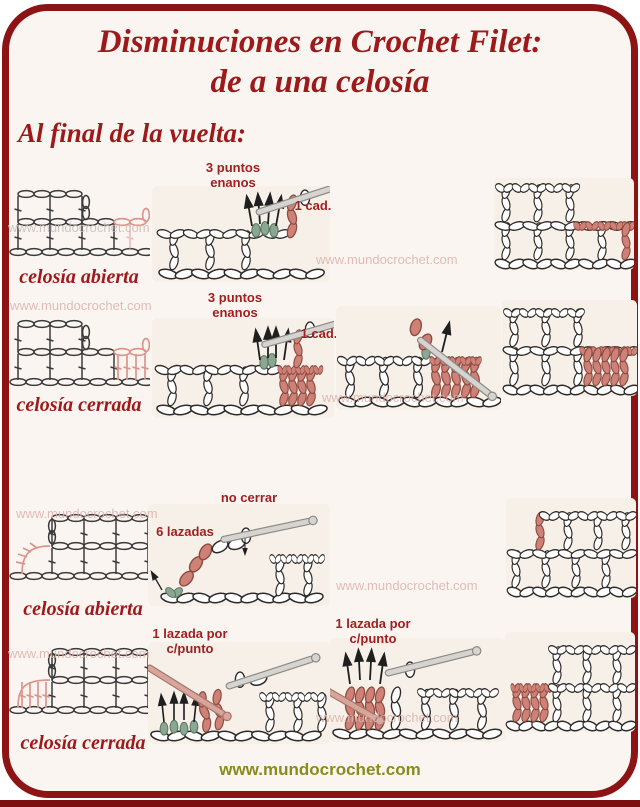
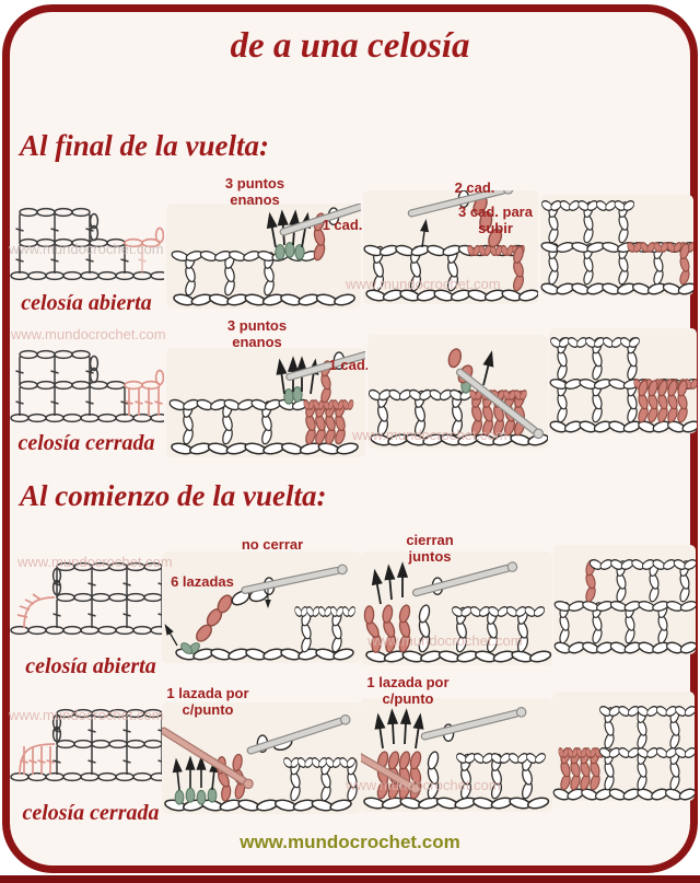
- Disminuciones en Crochet Filet:
  de a una celosía
  Al final de la vuelta:
  celosía abierta
  3 puntos enanos
  1 cad.
+ 2 cad.
+ 3 cad. para subir
  celosía cerrada
  3 puntos enanos
  1 cad.
+ Al comienzo de la vuelta:
  celosía abierta
  no cerrar
  6 lazadas
+ cierran juntos
  celosía cerrada
  1 lazada por c/punto
  1 lazada por c/punto
  www.mundocrochet.com
  www.mundocrochet.com
  www.mundocrochet.com
  www.mundocrochet.com
  www.mundocrochet.com
  www.mundocrochet.com
  www.mundocrochet.com
  www.mundocrochet.com
  www.mundocrochet.com
